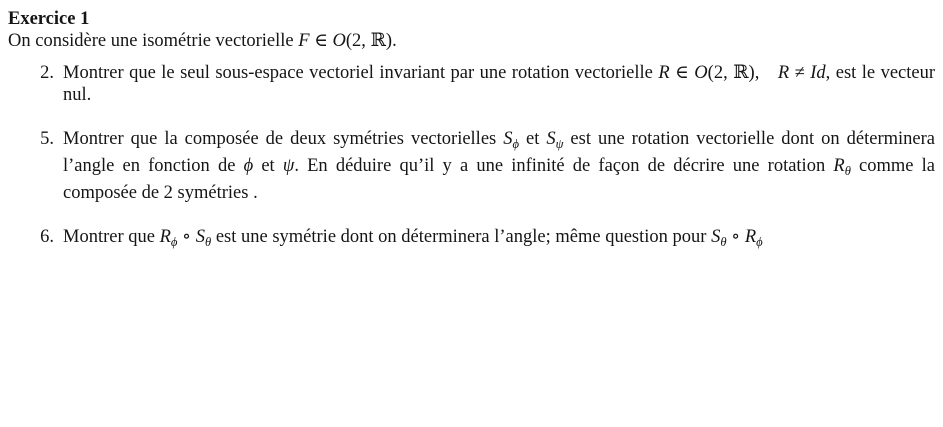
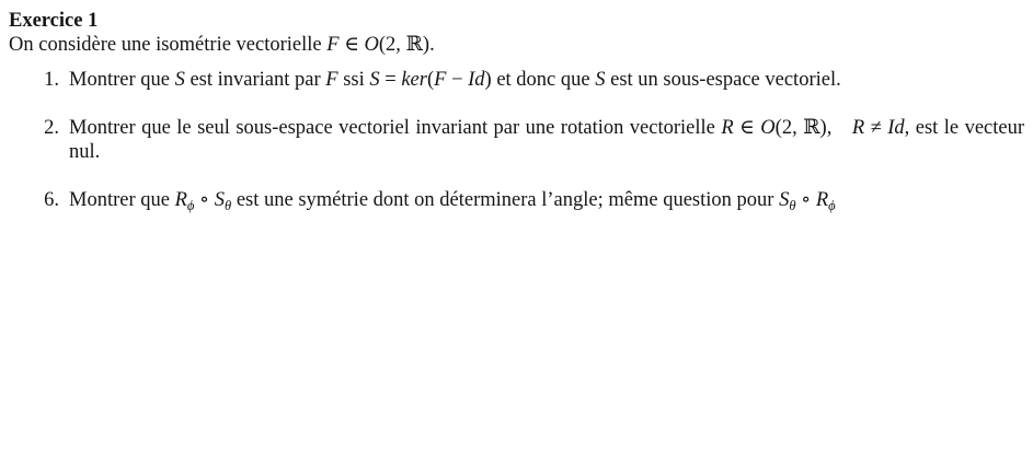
  Exercice 1
  On considère une isométrie vectorielle F ∈ O(2, ℝ).
+ 1.
+ Montrer que S est invariant par F ssi S = ker(F − Id) et donc que S est un sous-espace vectoriel.
  2.
  Montrer que le seul sous-espace vectoriel invariant par une rotation vectorielle R ∈ O(2, ℝ), R ≠ Id, est le vecteur nul.
- 5.
- Montrer que la composée de deux symétries vectorielles Sϕ et Sψ est une rotation vectorielle dont on déterminera l’angle en fonction de ϕ et ψ. En déduire qu’il y a une infinité de façon de décrire une rotation Rθ comme la composée de 2 symétries .
  6.
  Montrer que Rϕ ∘ Sθ est une symétrie dont on déterminera l’angle; même question pour Sθ ∘ Rϕ
